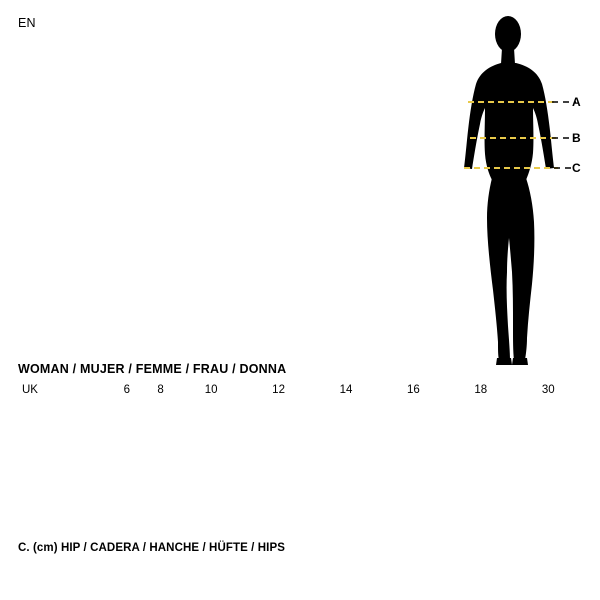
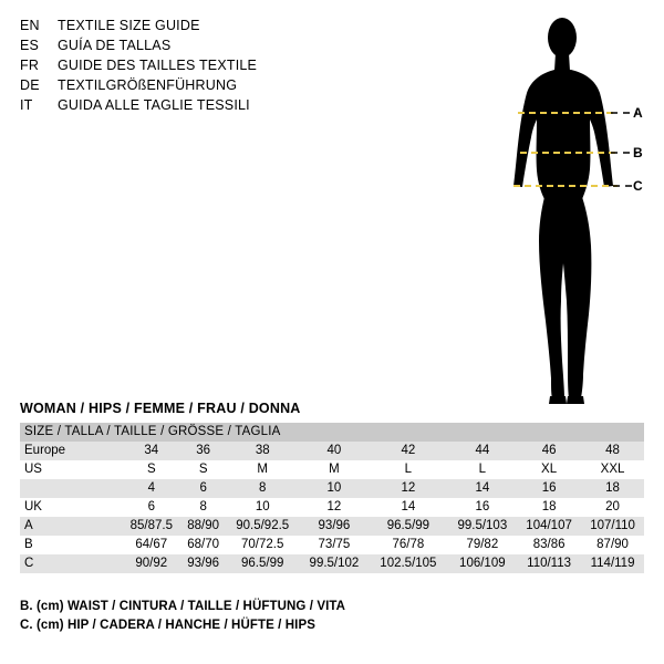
  EN
+ TEXTILE SIZE GUIDE
+ ES
+ GUÍA DE TALLAS
+ FR
+ GUIDE DES TAILLES TEXTILE
+ DE
+ TEXTILGRÖßENFÜHRUNG
+ IT
+ GUIDA ALLE TAGLIE TESSILI
  A
  B
  C
- WOMAN / MUJER / FEMME / FRAU / DONNA
+ WOMAN / HIPS / FEMME / FRAU / DONNA
+ SIZE / TALLA / TAILLE / GRÖSSE / TAGLIA
+ Europe	34	36	38	40	42	44	46	48
+ US	S	S	M	M	L	L	XL	XXL
+ 	4	6	8	10	12	14	16	18
- UK	6	8	10	12	14	16	18	30
+ UK	6	8	10	12	14	16	18	20
+ A	85/87.5	88/90	90.5/92.5	93/96	96.5/99	99.5/103	104/107	107/110
+ B	64/67	68/70	70/72.5	73/75	76/78	79/82	83/86	87/90
+ C	90/92	93/96	96.5/99	99.5/102	102.5/105	106/109	110/113	114/119
+ B. (cm) WAIST / CINTURA / TAILLE / HÜFTUNG / VITA
  C. (cm) HIP / CADERA / HANCHE / HÜFTE / HIPS
